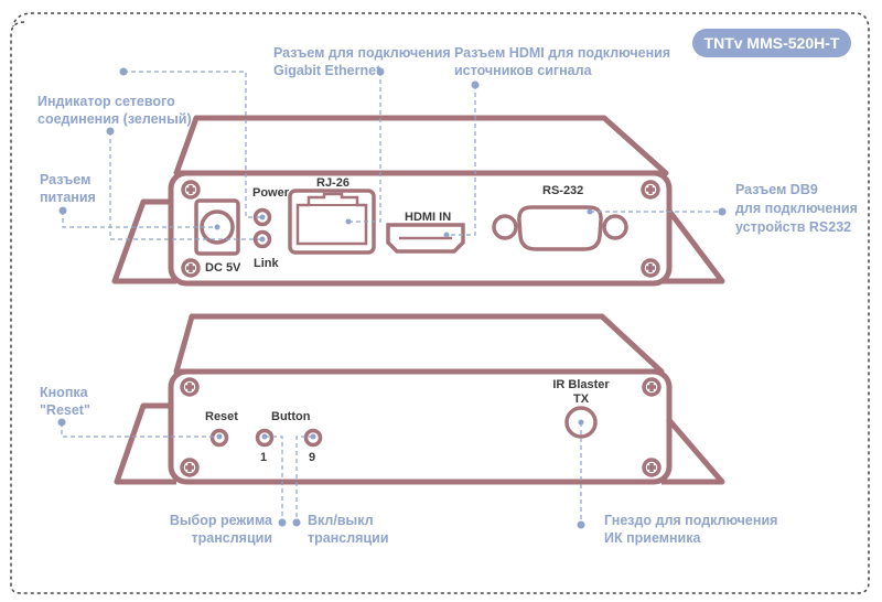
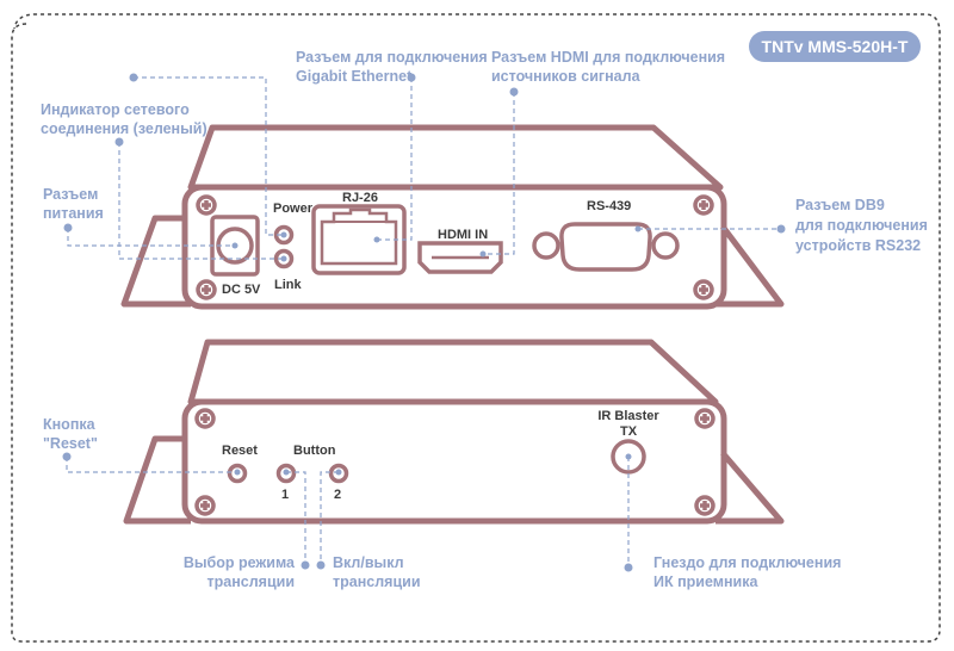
  TNTv MMS-520H-T
  DC 5V
  Power
  Link
  RJ-26
  HDMI IN
- RS-232
+ RS-439
  Reset
  Button
  1
- 9
+ 2
  IR Blaster
  TX
  Разъем для подключения
  Gigabit Ethernet
  Разъем HDMI для подключения
  источников сигнала
  Индикатор сетевого
  соединения (зеленый)
  Разъем
  питания
  Разъем DB9
  для подключения
  устройств RS232
  Кнопка
  "Reset"
  Выбор режима
  трансляции
  Вкл/выкл
  трансляции
  Гнездо для подключения
  ИК приемника
